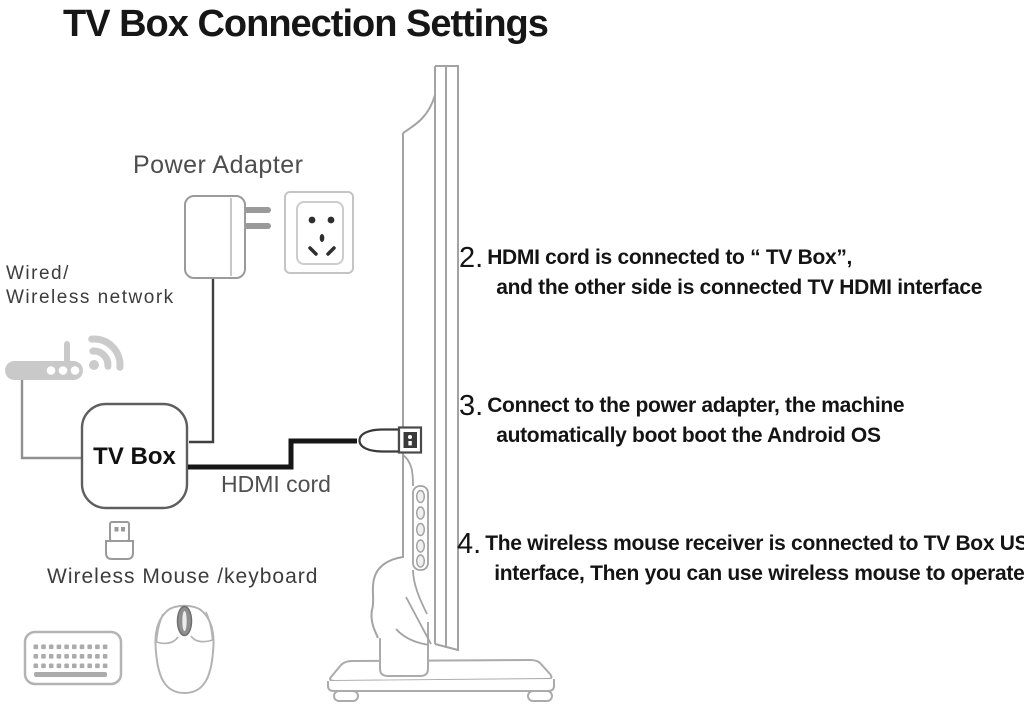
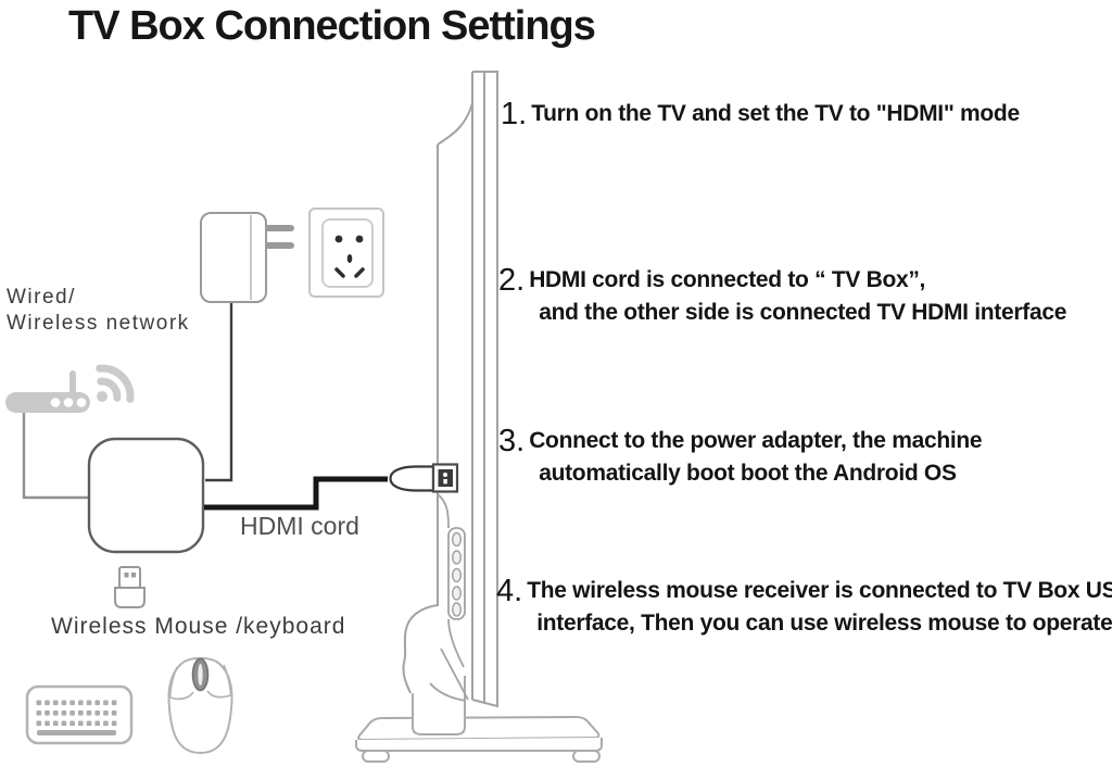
  TV Box Connection Settings
- Power Adapter
  Wired/
  Wireless network
- TV Box
  HDMI cord
  Wireless Mouse /keyboard
+ 1.
+ Turn on the TV and set the TV to "HDMI" mode
  2.
  HDMI cord is connected to “ TV Box”,
  and the other side is connected TV HDMI interface
  3.
  Connect to the power adapter, the machine
  automatically boot boot the Android OS
  4.
  The wireless mouse receiver is connected to TV Box US
  interface, Then you can use wireless mouse to operate
